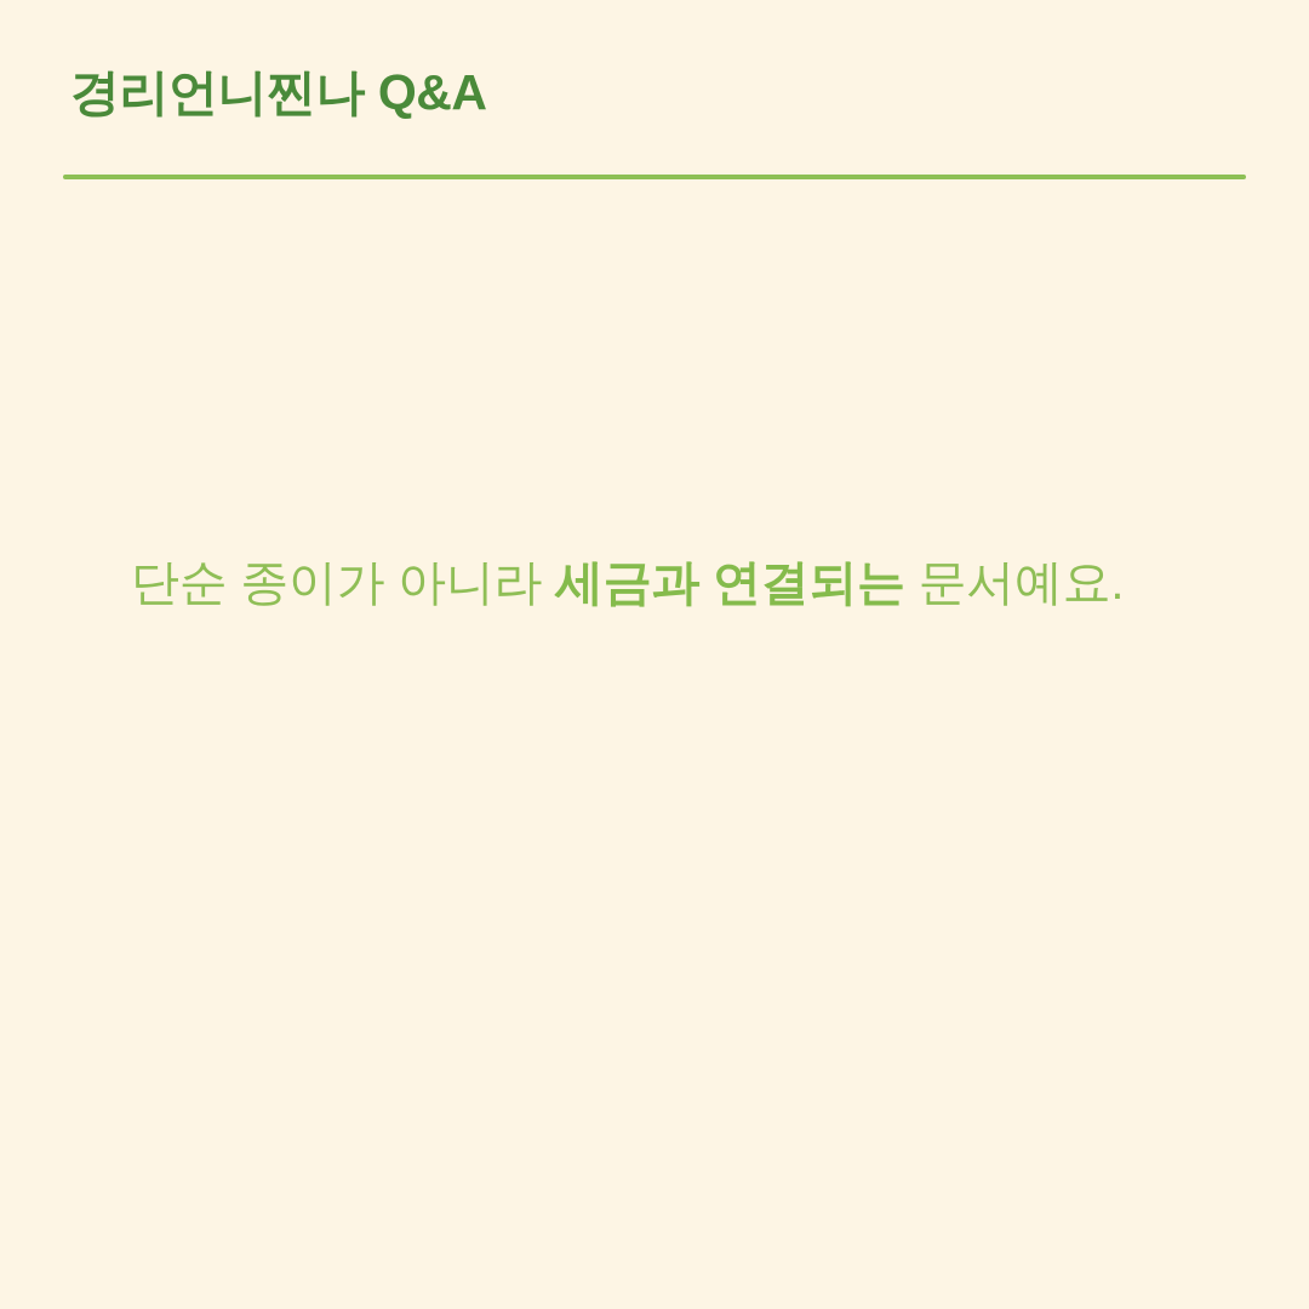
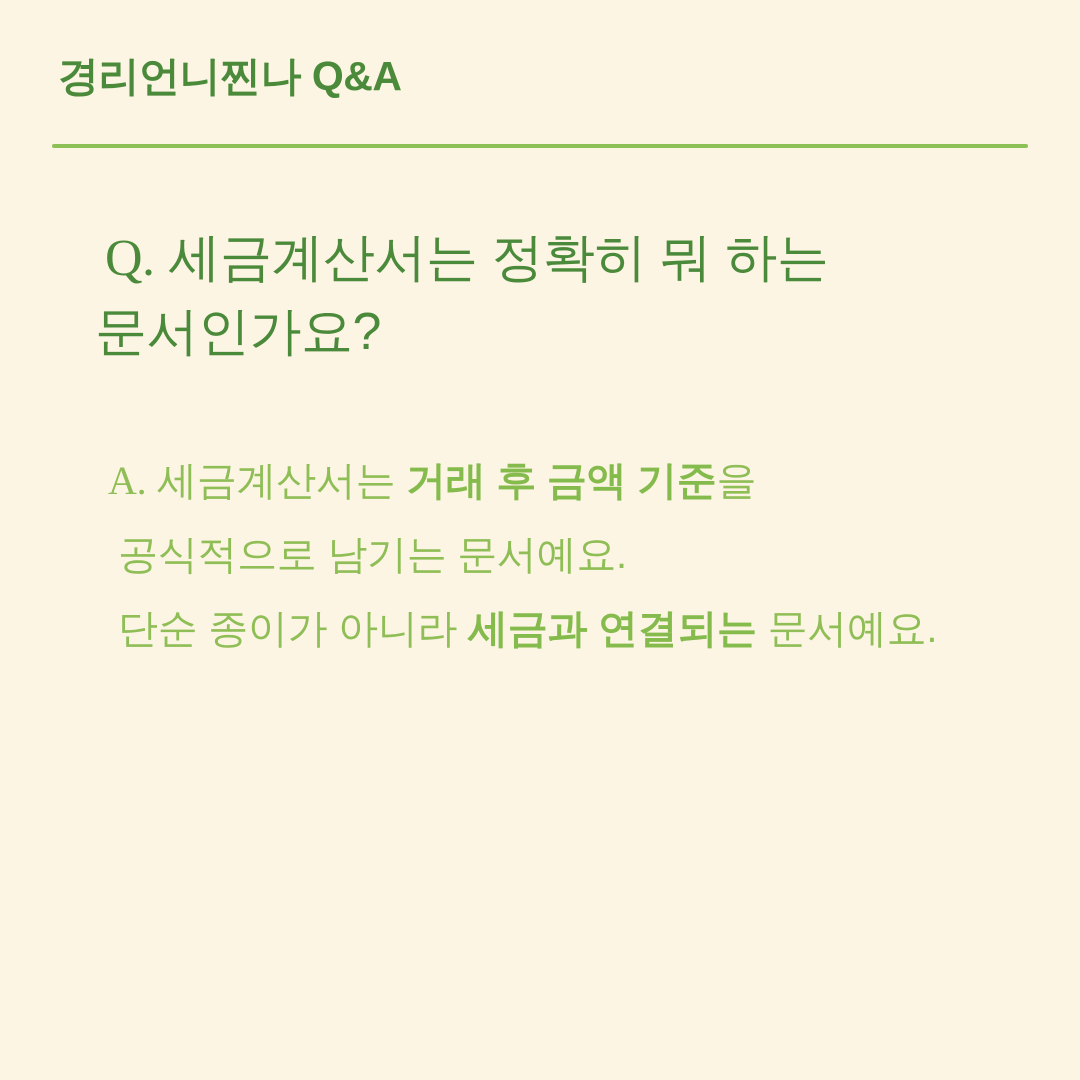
  경리언니찐나 Q&A
+ Q. 세금계산서는 정확히 뭐 하는 문서인가요?
+ A. 세금계산서는 거래 후 금액 기준을 공식적으로 남기는 문서예요.
  단순 종이가 아니라 세금과 연결되는 문서예요.
